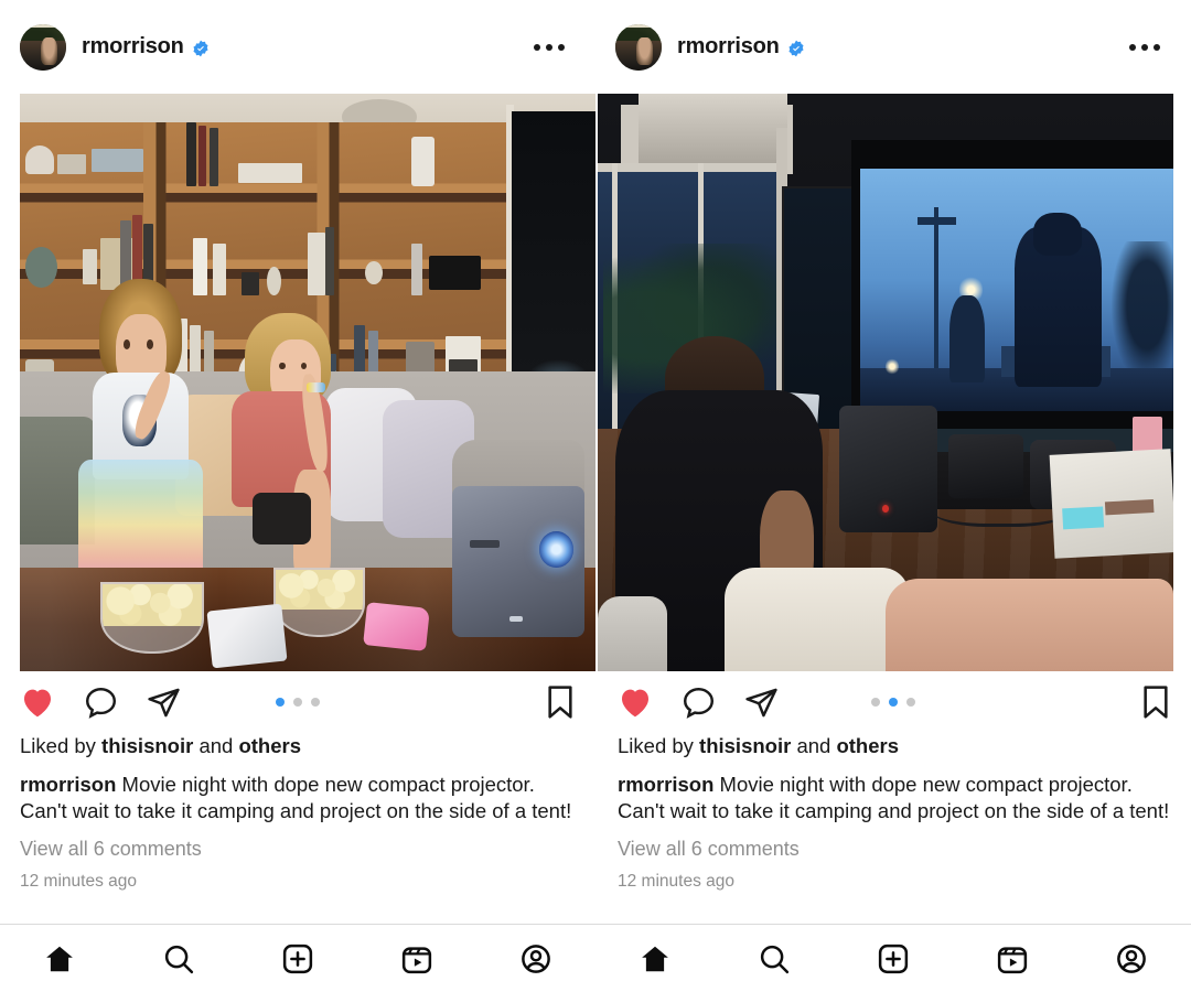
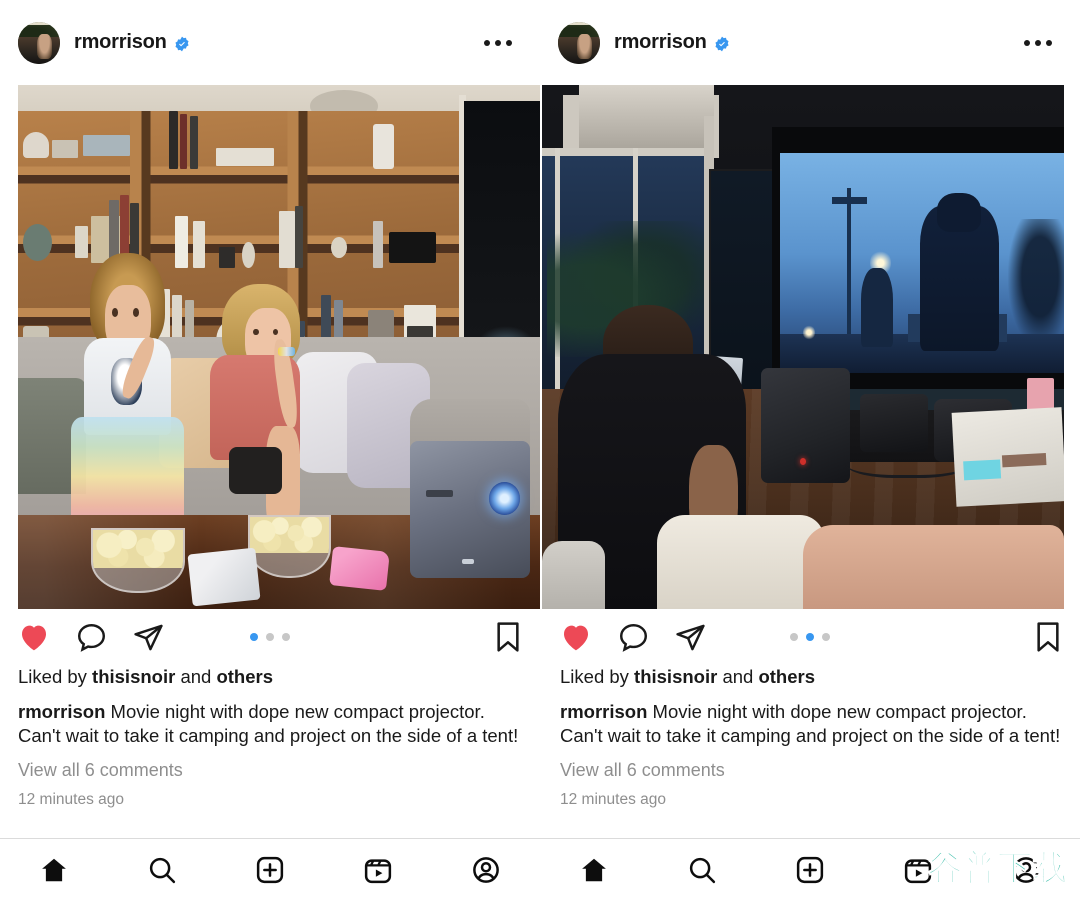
  rmorrison
  Liked by thisisnoir and others
  rmorrison Movie night with dope new compact projector. Can't wait to take it camping and project on the side of a tent!
  View all 6 comments
  12 minutes ago
  rmorrison
  Liked by thisisnoir and others
  rmorrison Movie night with dope new compact projector. Can't wait to take it camping and project on the side of a tent!
  View all 6 comments
  12 minutes ago
+ 谷普下载
